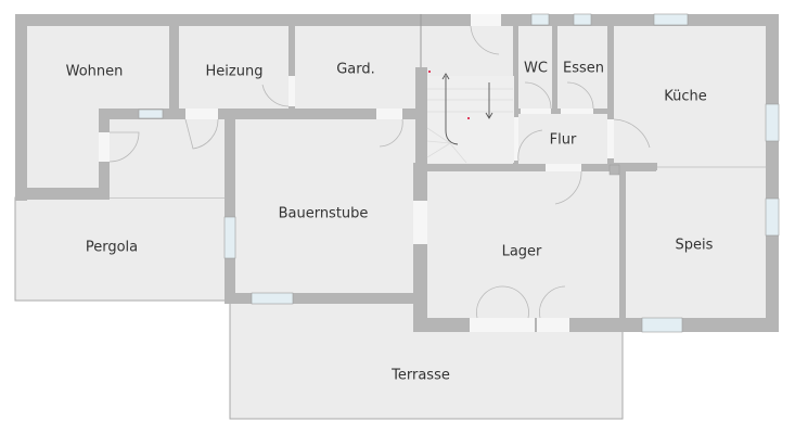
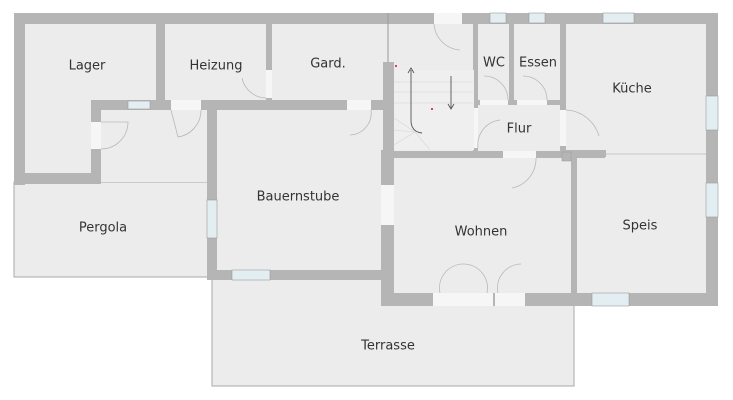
- Wohnen
+ Lager
  Heizung
  Gard.
  WC
  Essen
  Küche
  Flur
  Bauernstube
  Pergola
- Lager
+ Wohnen
  Speis
  Terrasse
